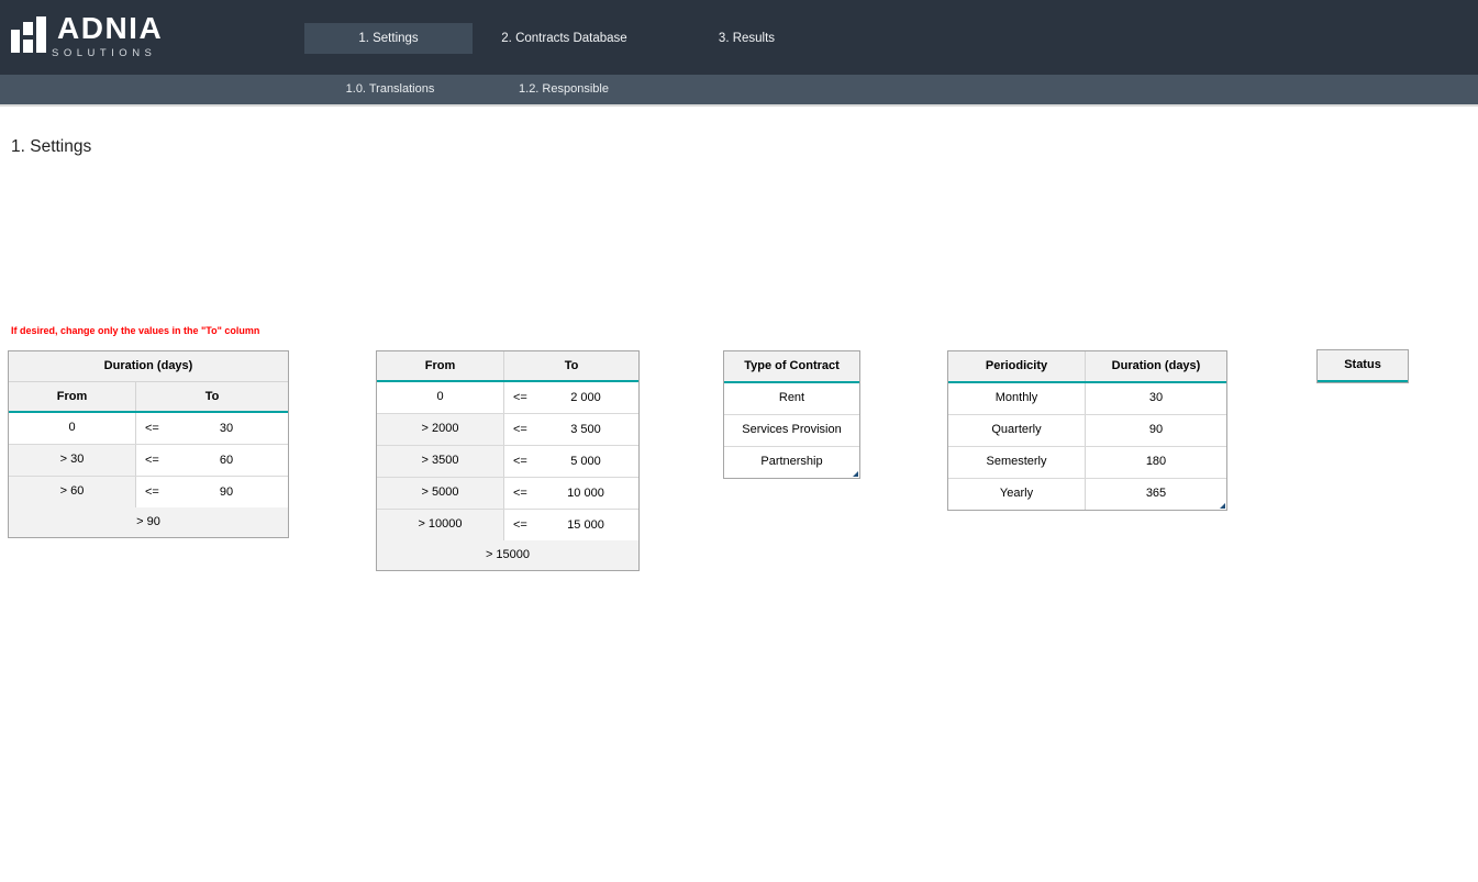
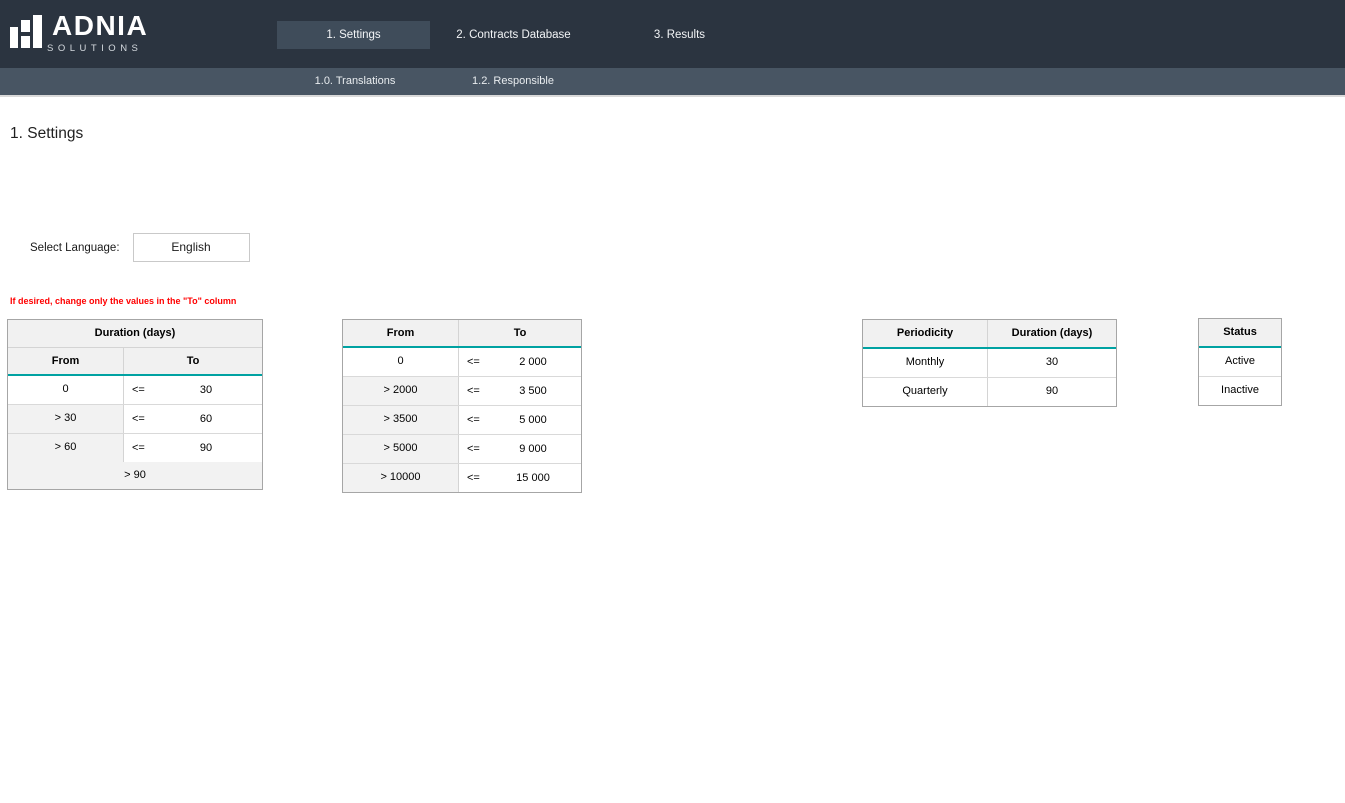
  ADNIA
  SOLUTIONS
  1. Settings
  2. Contracts Database
  3. Results
  1.0. Translations
  1.2. Responsible
  1. Settings
+ Select Language:
+ English
  If desired, change only the values in the "To" column
  Duration (days)
  From
  To
  0
  <=
  30
  > 30
  <=
  60
  > 60
  <=
  90
  > 90
  From
  To
  0
  <=
  2 000
  > 2000
  <=
  3 500
  > 3500
  <=
  5 000
  > 5000
  <=
- 10 000
+ 9 000
  > 10000
  <=
  15 000
- > 15000
- Type of Contract
- Rent
- Services Provision
- Partnership
  Periodicity
  Duration (days)
  Monthly
  30
  Quarterly
  90
- Semesterly
- 180
- Yearly
- 365
  Status
+ Active
+ Inactive
